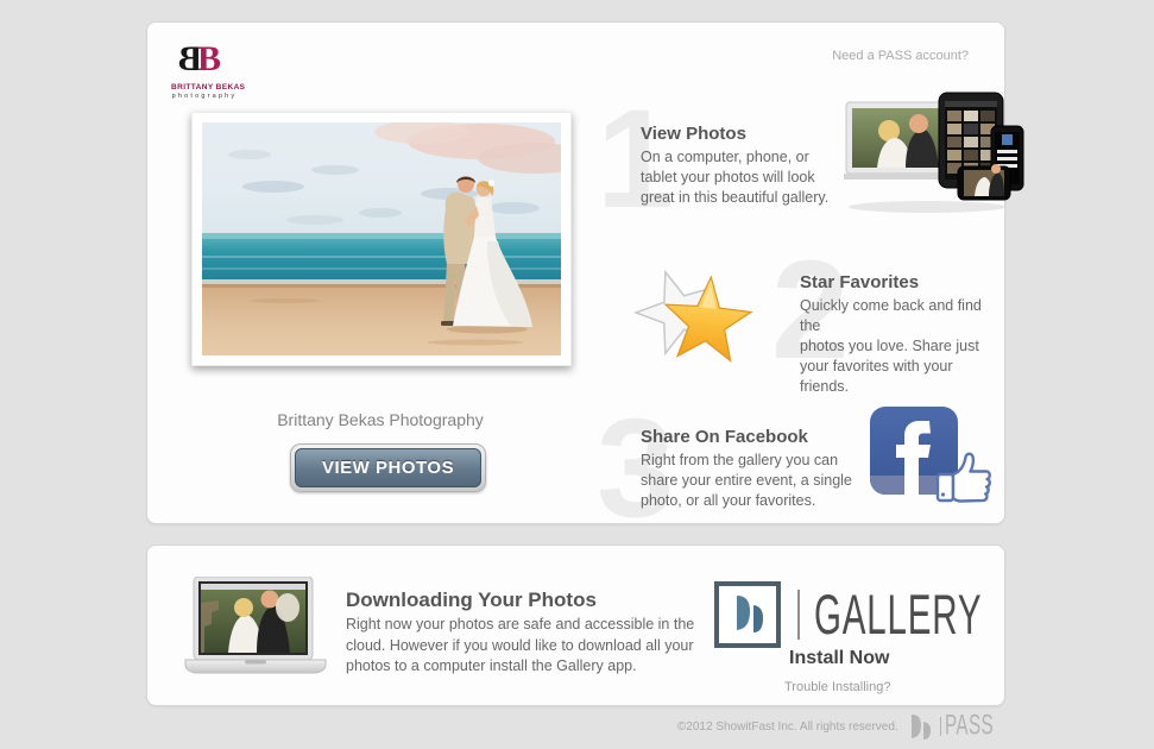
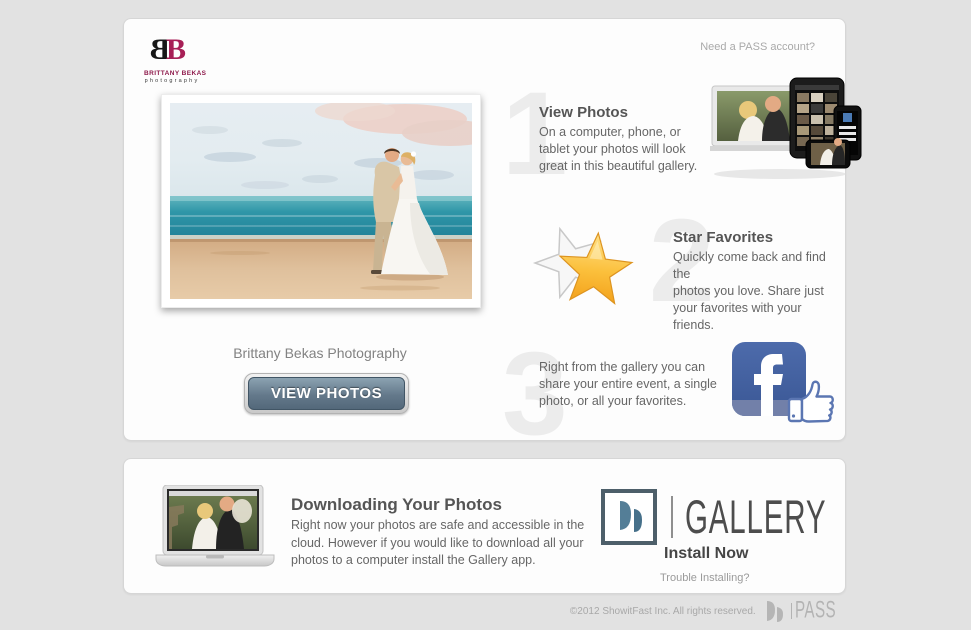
  B
  Need a PASS account?
  Brittany Bekas Photography
  VIEW PHOTOS
  1
  View Photos
  On a computer, phone, or
  tablet your photos will look
  great in this beautiful gallery.
  2
  Star Favorites
  Quickly come back and find
  the
  photos you love. Share just
  your favorites with your
  friends.
  3
- Share On Facebook
  Right from the gallery you can
  share your entire event, a single
  photo, or all your favorites.
  Downloading Your Photos
  Right now your photos are safe and accessible in the
  cloud. However if you would like to download all your
  photos to a computer install the Gallery app.
  GALLERY
  Install Now
  Trouble Installing?
  ©2012 ShowitFast Inc. All rights reserved.
  PASS
